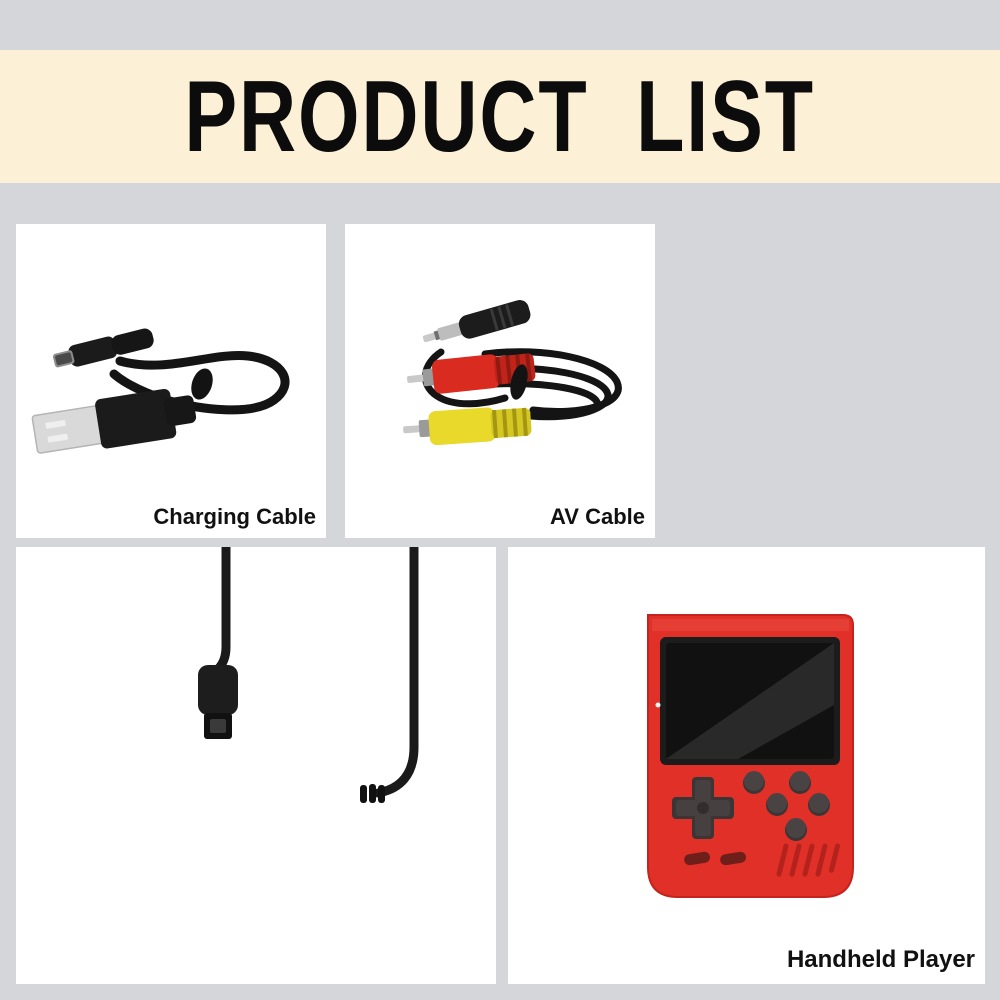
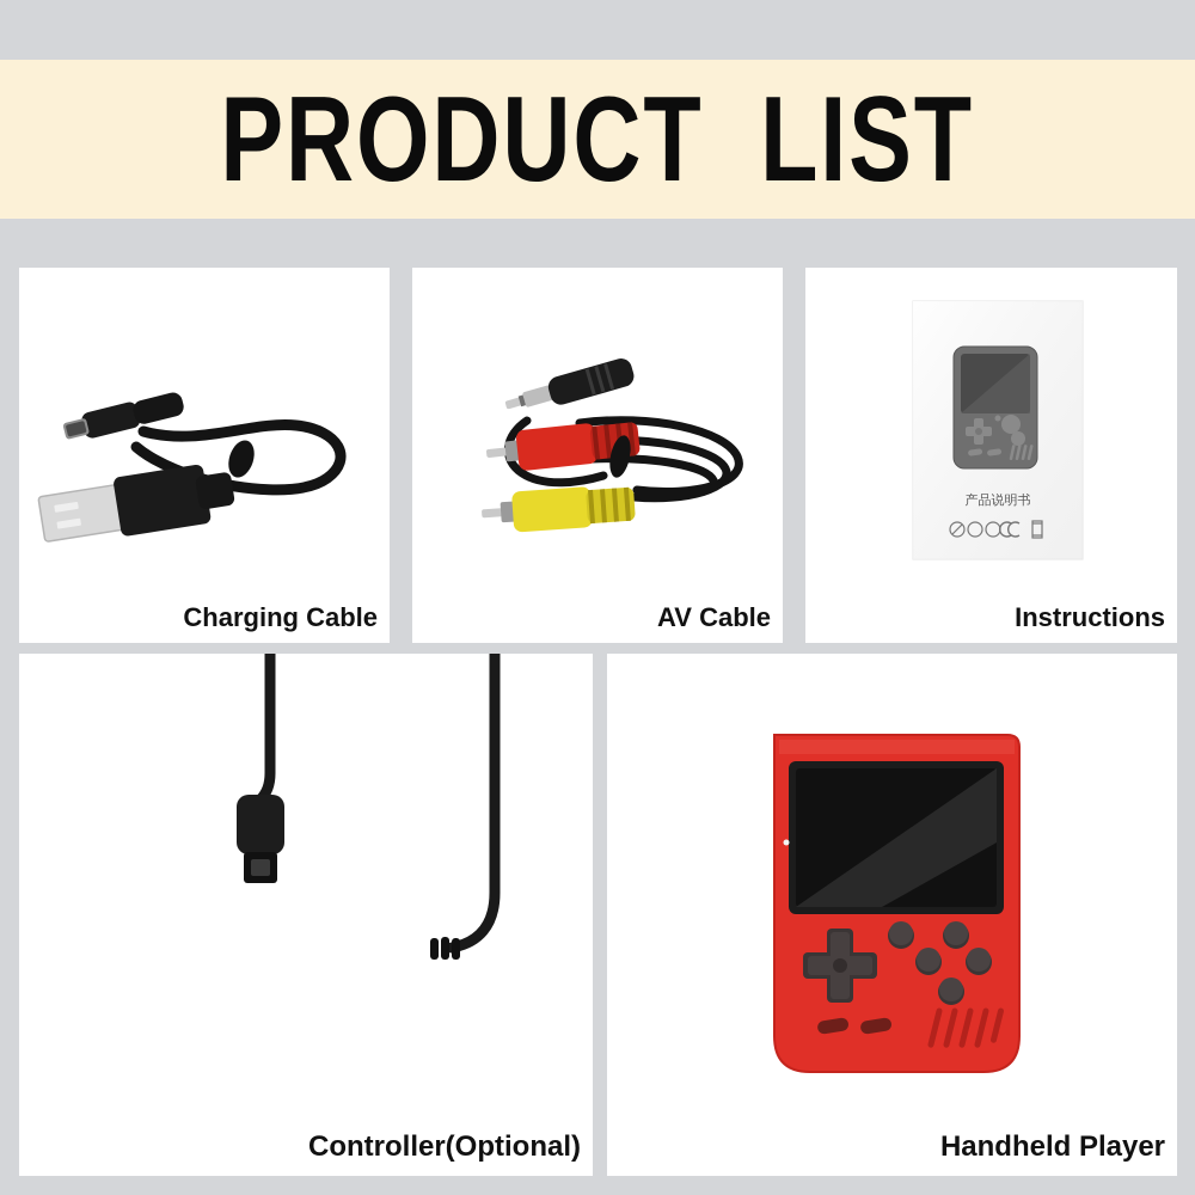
  PRODUCT LIST
  Charging Cable
  AV Cable
+ 产品说明书
+ Instructions
+ Controller(Optional)
  Handheld Player
